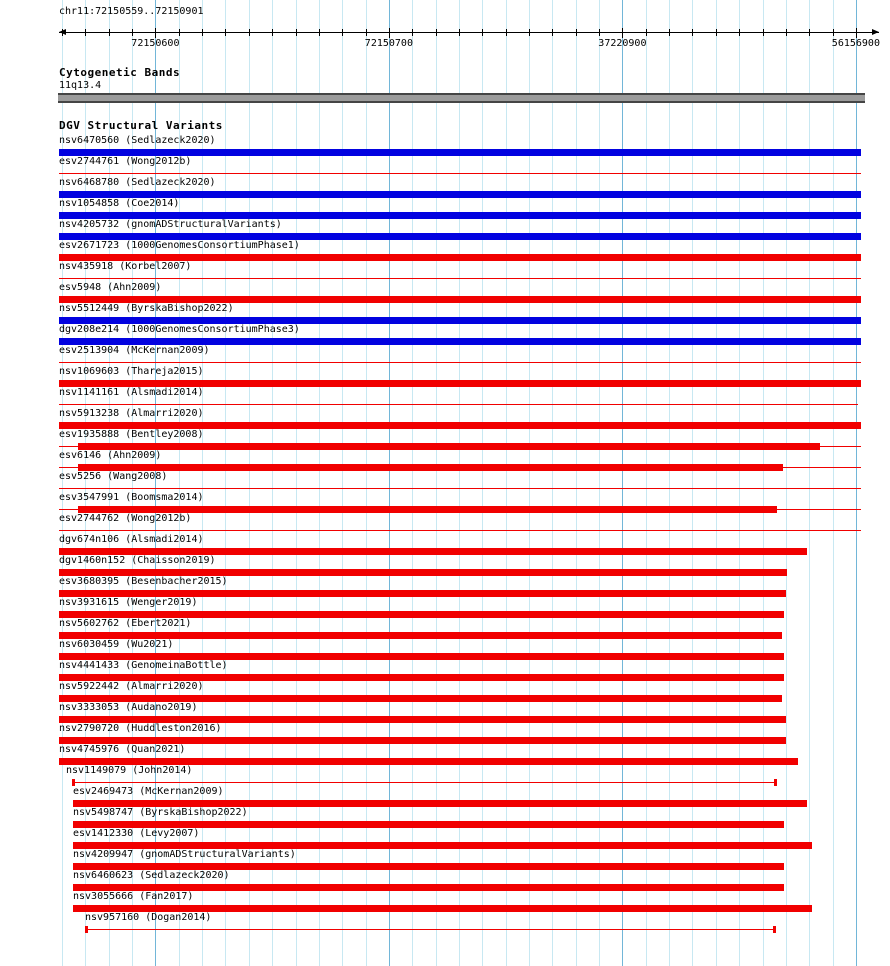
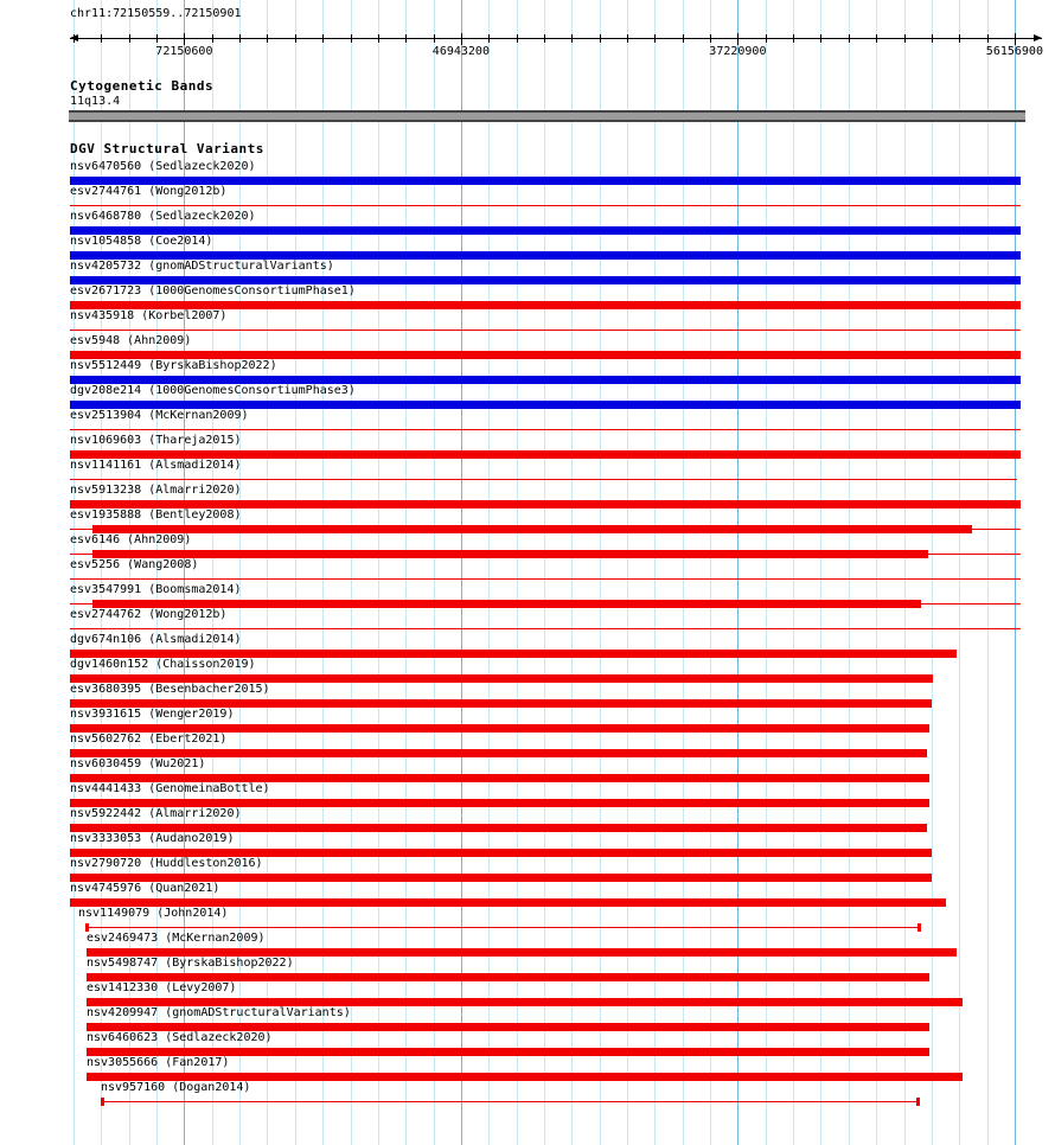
  chr11:72150559..72150901
  72150600
- 72150700
+ 46943200
  37220900
  56156900
  Cytogenetic Bands
  11q13.4
  DGV Structural Variants
  nsv6470560 (Sedlazeck2020)
  esv2744761 (Wong2012b)
  nsv6468780 (Sedlazeck2020)
  nsv1054858 (Coe2014)
  nsv4205732 (gnomADStructuralVariants)
  esv2671723 (1000GenomesConsortiumPhase1)
  nsv435918 (Korbel2007)
  esv5948 (Ahn2009)
  nsv5512449 (ByrskaBishop2022)
  dgv208e214 (1000GenomesConsortiumPhase3)
  esv2513904 (McKernan2009)
  nsv1069603 (Thareja2015)
  nsv1141161 (Alsmadi2014)
  nsv5913238 (Almarri2020)
  esv1935888 (Bentley2008)
  esv6146 (Ahn2009)
  esv5256 (Wang2008)
  esv3547991 (Boomsma2014)
  esv2744762 (Wong2012b)
  dgv674n106 (Alsmadi2014)
  dgv1460n152 (Chaisson2019)
  esv3680395 (Besenbacher2015)
  nsv3931615 (Wenger2019)
  nsv5602762 (Ebert2021)
  nsv6030459 (Wu2021)
  nsv4441433 (GenomeinaBottle)
  nsv5922442 (Almarri2020)
  nsv3333053 (Audano2019)
  nsv2790720 (Huddleston2016)
  nsv4745976 (Quan2021)
  nsv1149079 (John2014)
  esv2469473 (McKernan2009)
  nsv5498747 (ByrskaBishop2022)
  esv1412330 (Levy2007)
  nsv4209947 (gnomADStructuralVariants)
  nsv6460623 (Sedlazeck2020)
  nsv3055666 (Fan2017)
  nsv957160 (Dogan2014)
